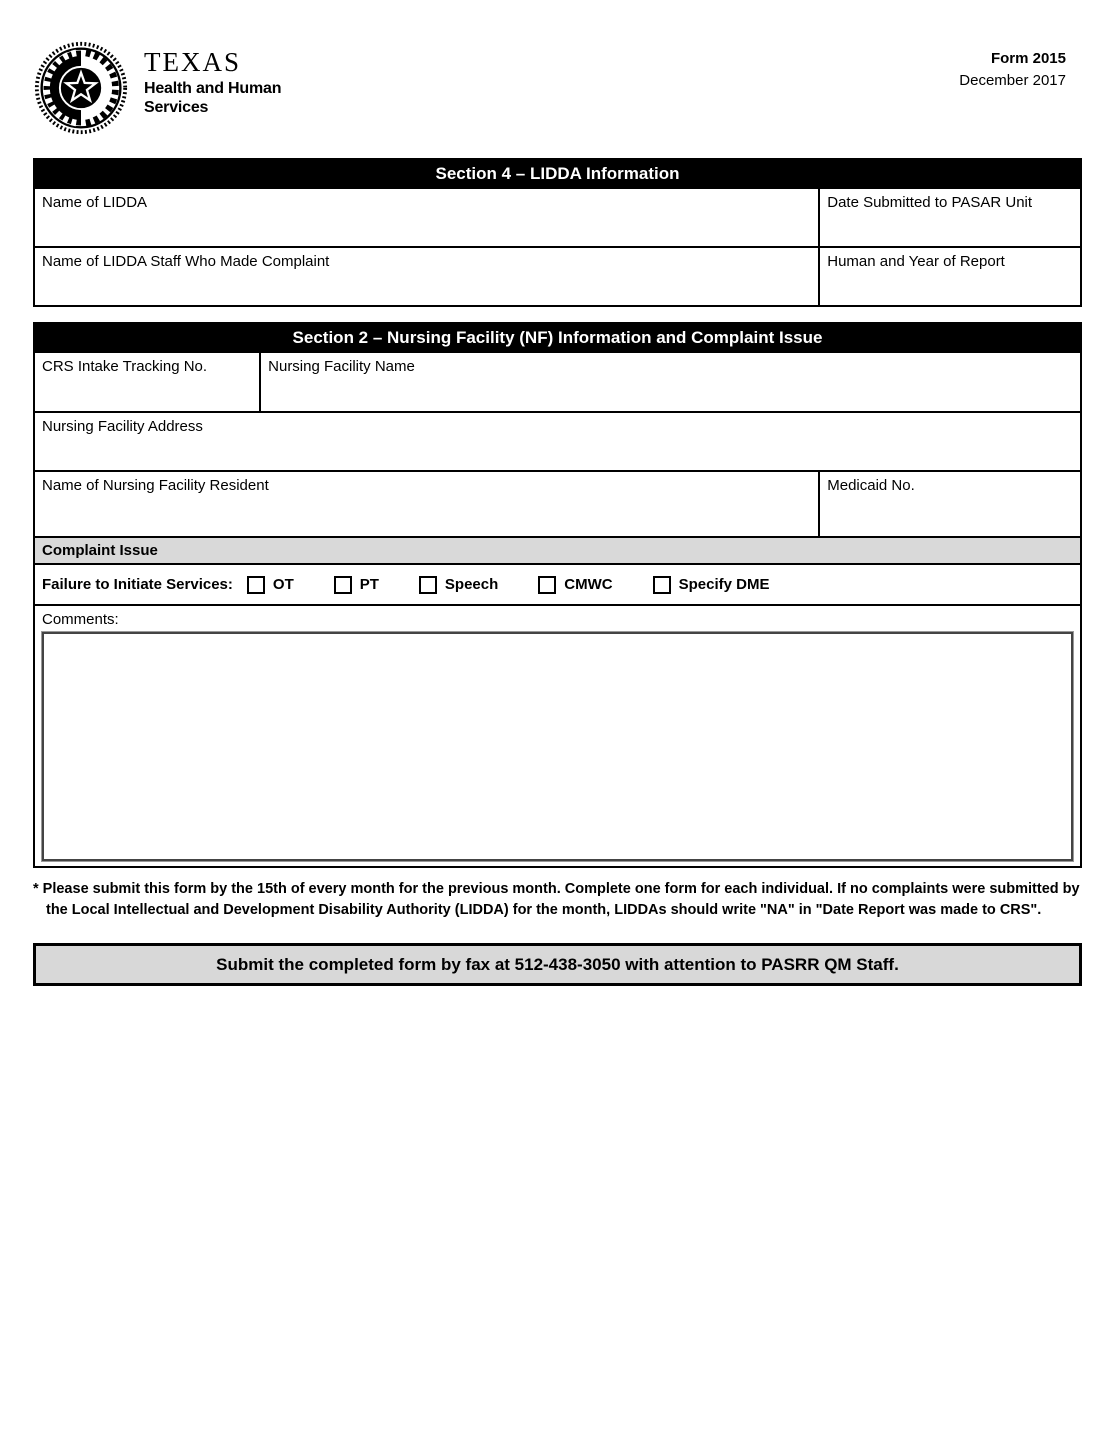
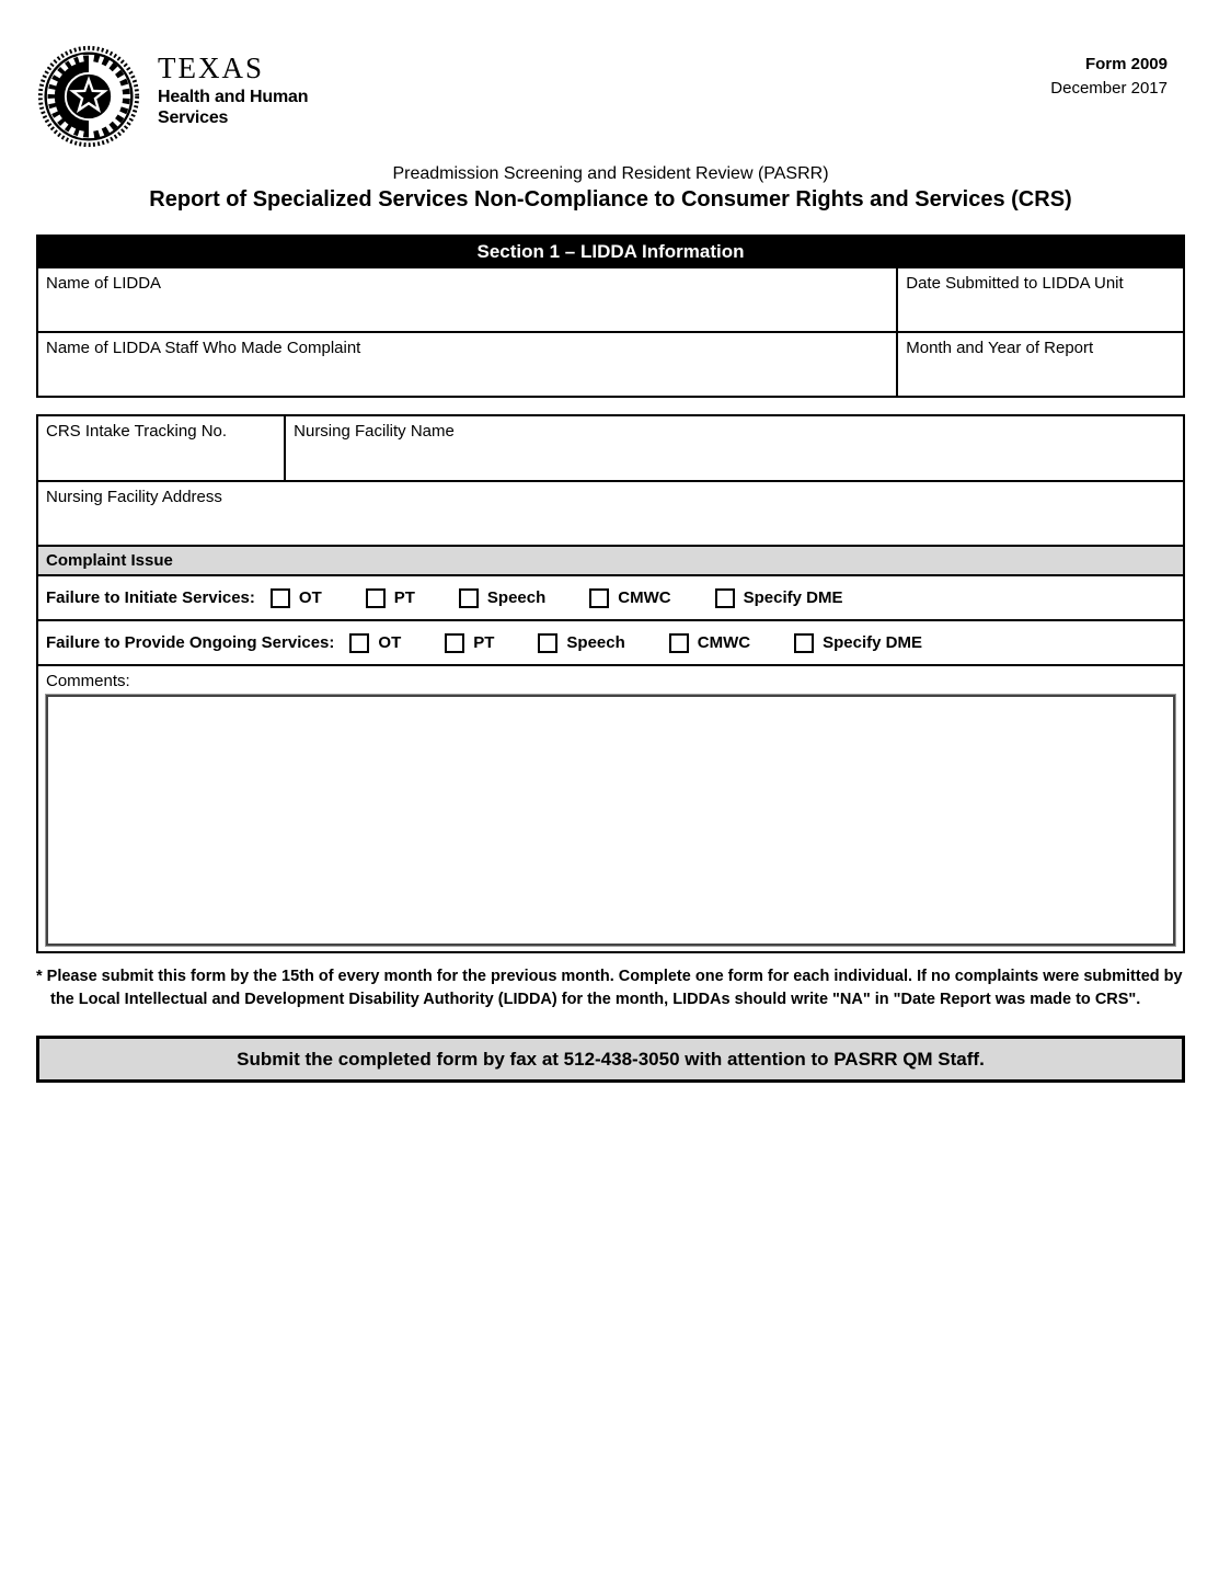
  TEXAS
  Health and Human
  Services
- Form 2015
+ Form 2009
  December 2017
+ Preadmission Screening and Resident Review (PASRR)
+ Report of Specialized Services Non-Compliance to Consumer Rights and Services (CRS)
- Section 4 – LIDDA Information
+ Section 1 – LIDDA Information
- Name of LIDDA	Date Submitted to PASAR Unit
+ Name of LIDDA	Date Submitted to LIDDA Unit
- Name of LIDDA Staff Who Made Complaint	Human and Year of Report
+ Name of LIDDA Staff Who Made Complaint	Month and Year of Report
- Section 2 – Nursing Facility (NF) Information and Complaint Issue
  CRS Intake Tracking No.	Nursing Facility Name
  Nursing Facility Address
- Name of Nursing Facility Resident	Medicaid No.
  Complaint Issue
  Failure to Initiate Services: OT PT Speech CMWC Specify DME
+ Failure to Provide Ongoing Services: OT PT Speech CMWC Specify DME
  Comments:
  * Please submit this form by the 15th of every month for the previous month. Complete one form for each individual. If no complaints were submitted by the Local Intellectual and Development Disability Authority (LIDDA) for the month, LIDDAs should write "NA" in "Date Report was made to CRS".
  Submit the completed form by fax at 512-438-3050 with attention to PASRR QM Staff.
